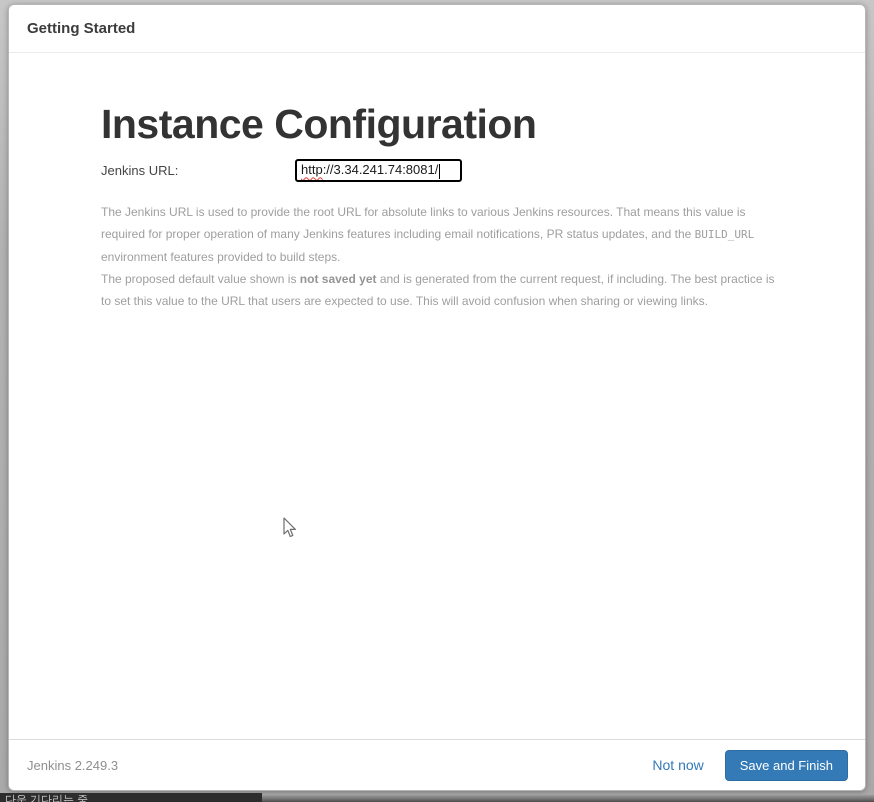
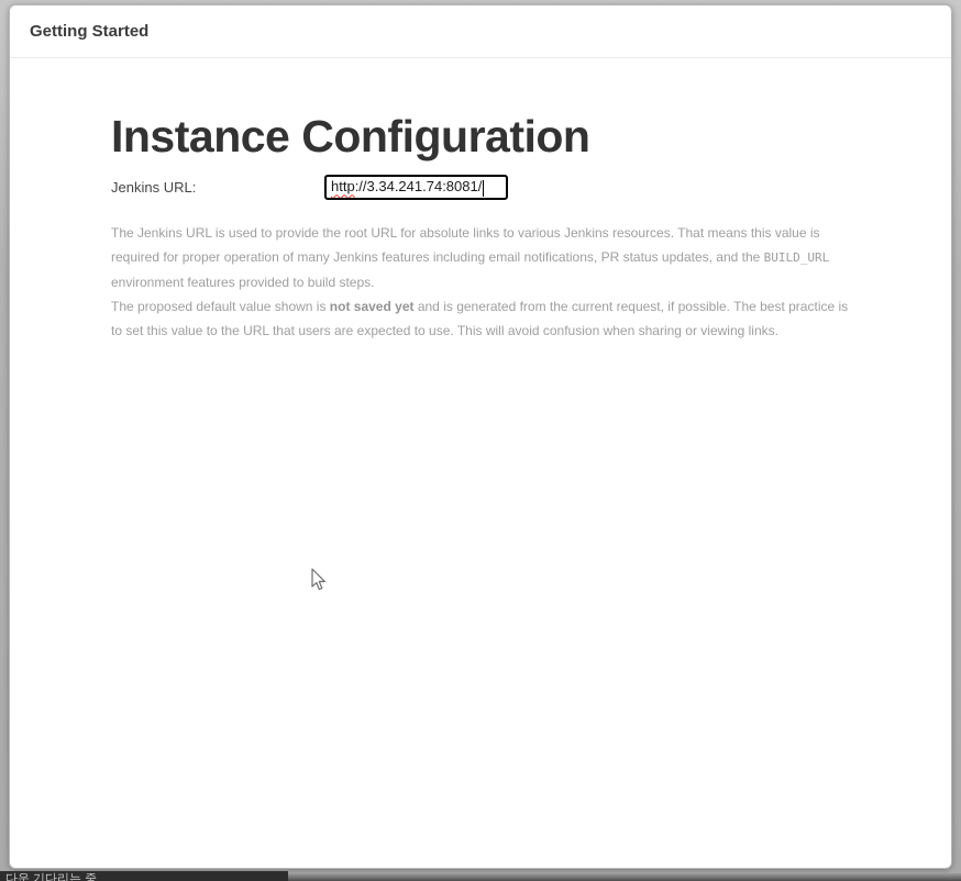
  Getting Started
  Instance Configuration
  Jenkins URL:
  http://3.34.241.74:8081/
  The Jenkins URL is used to provide the root URL for absolute links to various Jenkins resources. That means this value is required for proper operation of many Jenkins features including email notifications, PR status updates, and the BUILD_URL environment features provided to build steps.
- The proposed default value shown is not saved yet and is generated from the current request, if including. The best practice is to set this value to the URL that users are expected to use. This will avoid confusion when sharing or viewing links.
+ The proposed default value shown is not saved yet and is generated from the current request, if possible. The best practice is to set this value to the URL that users are expected to use. This will avoid confusion when sharing or viewing links.
- Jenkins 2.249.3
- Not now
- Save and Finish
  다운 기다리는 중
